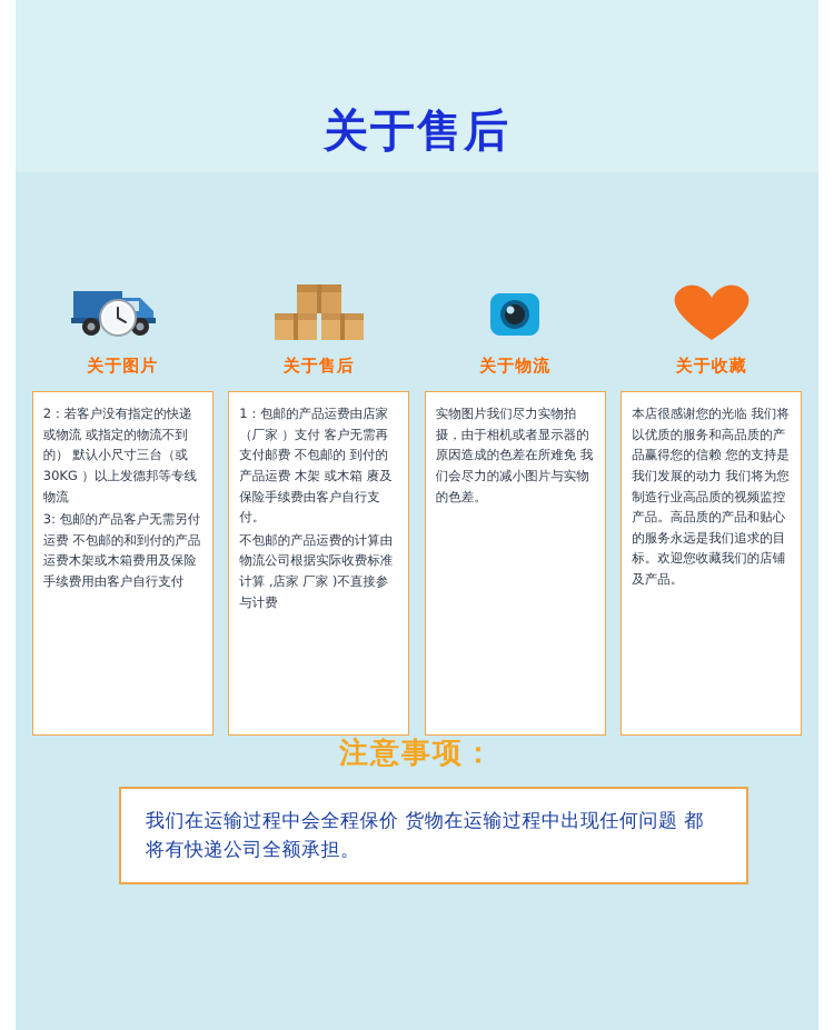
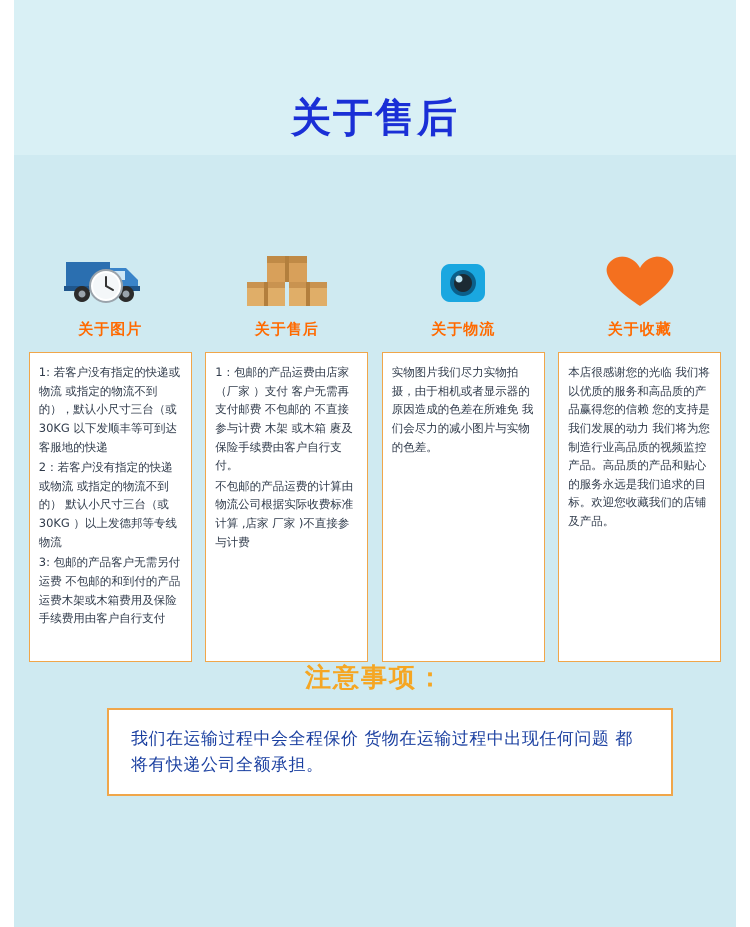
  关于售后
  关于图片
+ 1: 若客户没有指定的快递或物流 或指定的物流不到的），默认小尺寸三台（或 30KG 以下发顺丰等可到达客服地的快递
  2：若客户没有指定的快递或物流 或指定的物流不到的） 默认小尺寸三台（或 30KG ）以上发德邦等专线物流
  3: 包邮的产品客户无需另付运费 不包邮的和到付的产品运费木架或木箱费用及保险手续费用由客户自行支付
  关于售后
- 1：包邮的产品运费由店家（厂家 ）支付 客户无需再支付邮费 不包邮的 到付的产品运费 木架 或木箱 赓及保险手续费由客户自行支付。
+ 1：包邮的产品运费由店家（厂家 ）支付 客户无需再支付邮费 不包邮的 不直接参与计费 木架 或木箱 赓及保险手续费由客户自行支付。
  不包邮的产品运费的计算由物流公司根据实际收费标准计算 ,店家 厂家 )不直接参与计费
  关于物流
  实物图片我们尽力实物拍摄，由于相机或者显示器的原因造成的色差在所难免 我们会尽力的减小图片与实物的色差。
  关于收藏
  本店很感谢您的光临 我们将以优质的服务和高品质的产品赢得您的信赖 您的支持是我们发展的动力 我们将为您制造行业高品质的视频监控产品。高品质的产品和贴心的服务永远是我们追求的目标。欢迎您收藏我们的店铺及产品。
  注意事项：
  我们在运输过程中会全程保价 货物在运输过程中出现任何问题 都将有快递公司全额承担。
